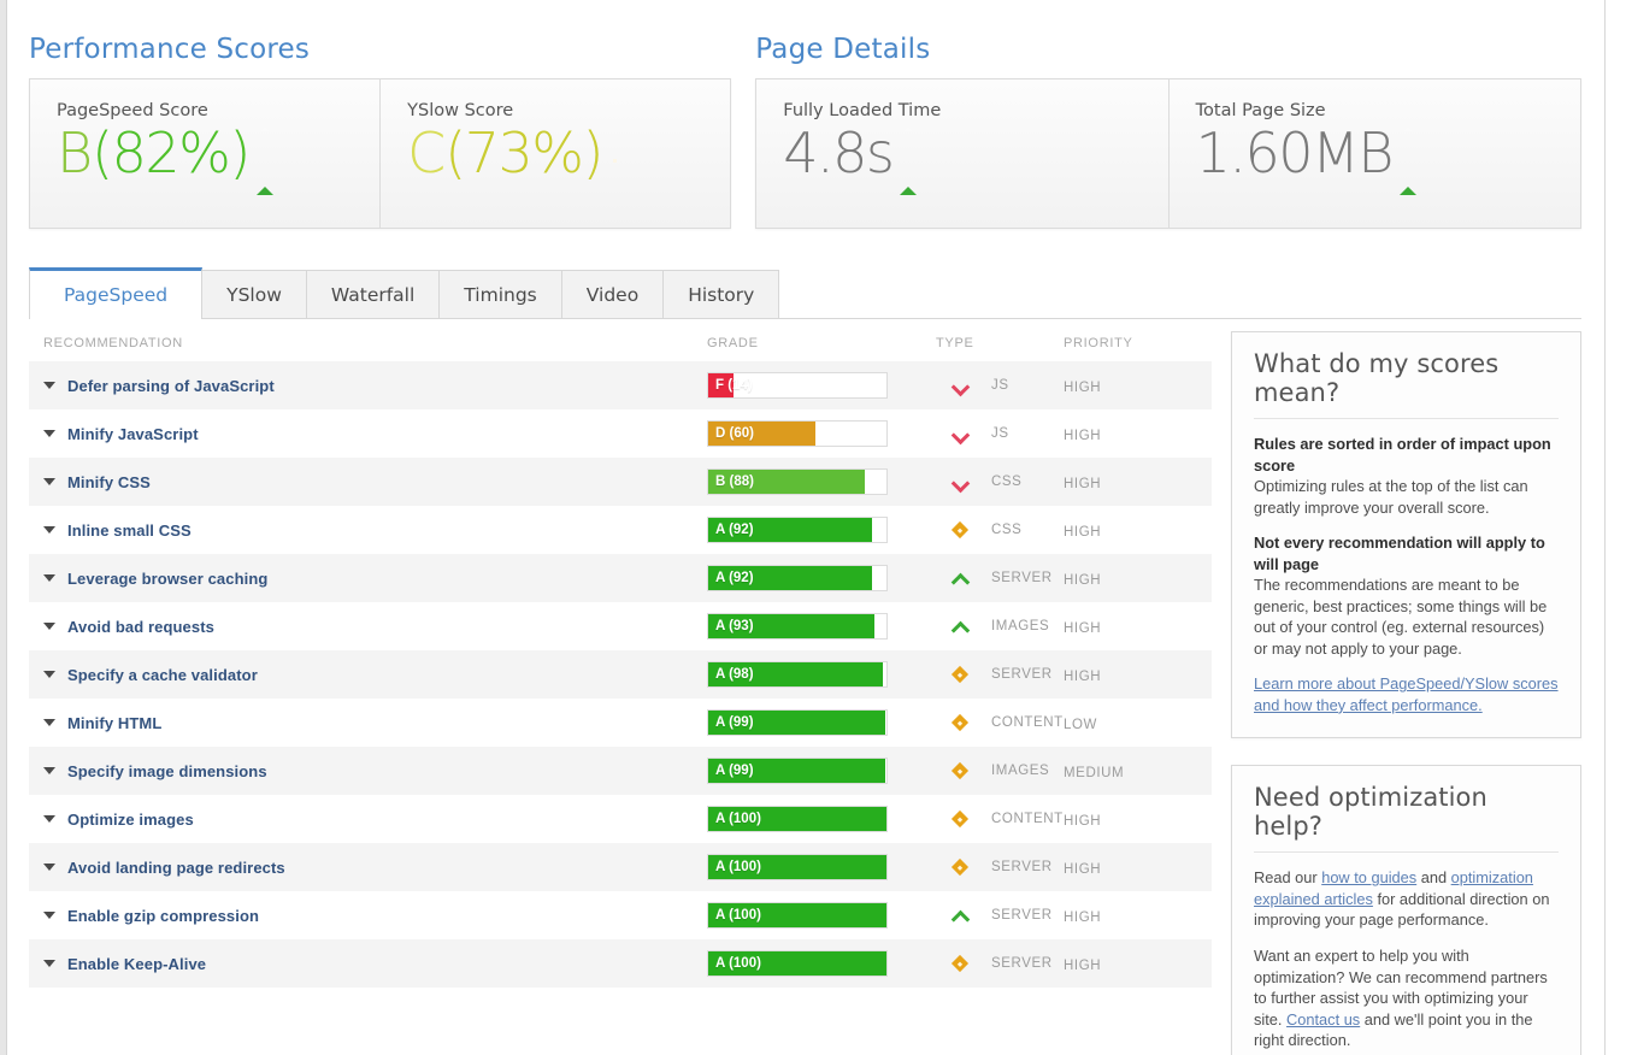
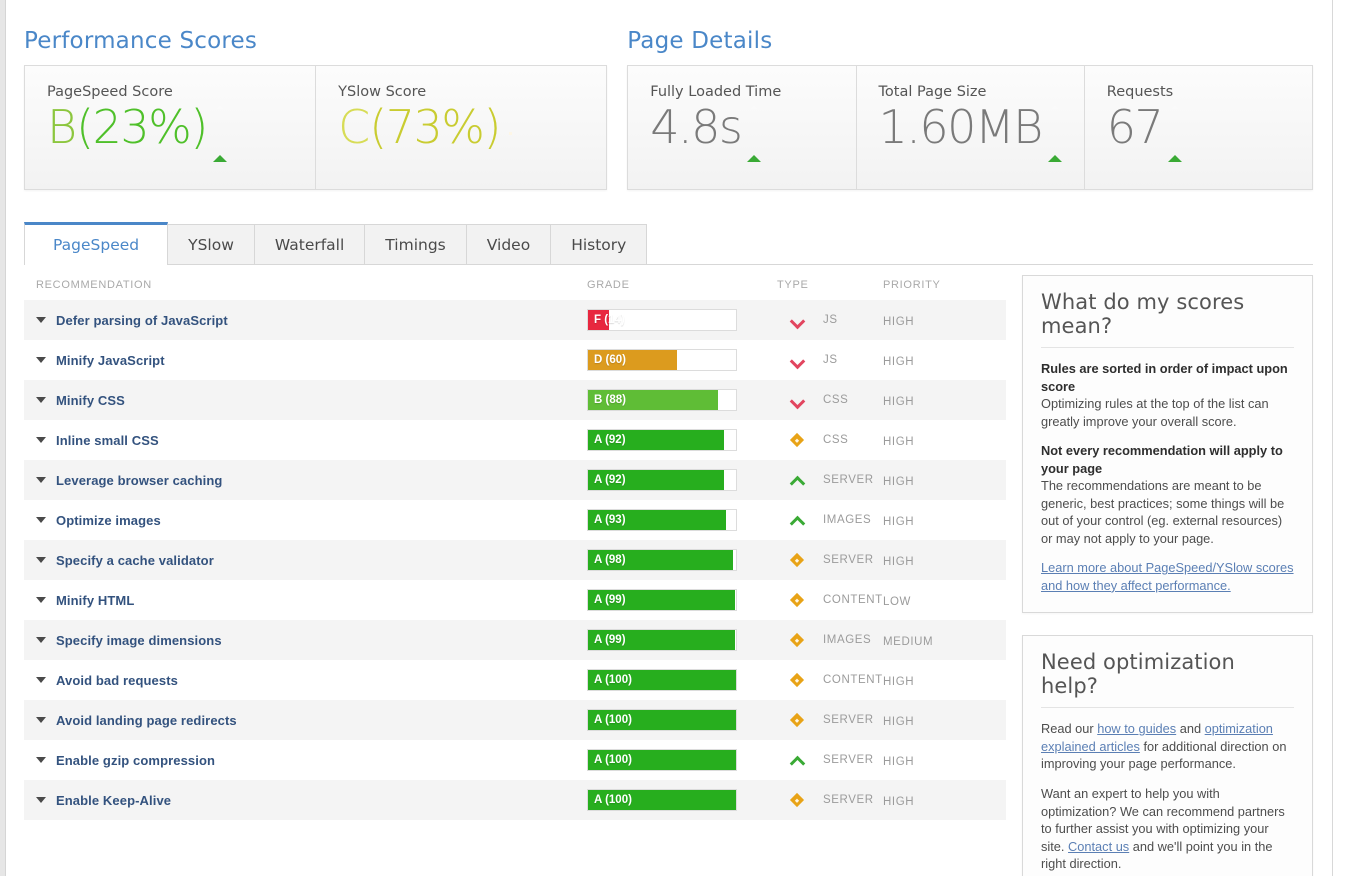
  Performance Scores
  PageSpeed Score
  B
- (82%)
+ (23%)
  YSlow Score
  C
  (73%)
  Page Details
  Fully Loaded Time
  4.8s
  Total Page Size
  1.60MB
+ Requests
+ 67
  PageSpeed
  YSlow
  Waterfall
  Timings
  Video
  History
  RECOMMENDATION	GRADE	TYPE	PRIORITY
  Defer parsing of JavaScript	F (14)	JS	HIGH
  Minify JavaScript	D (60)	JS	HIGH
  Minify CSS	B (88)	CSS	HIGH
  Inline small CSS	A (92)	CSS	HIGH
  Leverage browser caching	A (92)	SERVER	HIGH
- Avoid bad requests	A (93)	IMAGES	HIGH
+ Optimize images	A (93)	IMAGES	HIGH
  Specify a cache validator	A (98)	SERVER	HIGH
  Minify HTML	A (99)	CONTENT	LOW
  Specify image dimensions	A (99)	IMAGES	MEDIUM
- Optimize images	A (100)	CONTENT	HIGH
+ Avoid bad requests	A (100)	CONTENT	HIGH
  Avoid landing page redirects	A (100)	SERVER	HIGH
  Enable gzip compression	A (100)	SERVER	HIGH
  Enable Keep-Alive	A (100)	SERVER	HIGH
  What do my scores mean?
  Rules are sorted in order of impact upon score
  Optimizing rules at the top of the list can greatly improve your overall score.
- Not every recommendation will apply to will page
+ Not every recommendation will apply to your page
  The recommendations are meant to be generic, best practices; some things will be out of your control (eg. external resources) or may not apply to your page.
  Learn more about PageSpeed/YSlow scores and how they affect performance.
  Need optimization help?
  Read our how to guides and optimization explained articles for additional direction on improving your page performance.
  Want an expert to help you with optimization? We can recommend partners to further assist you with optimizing your site. Contact us and we'll point you in the right direction.
